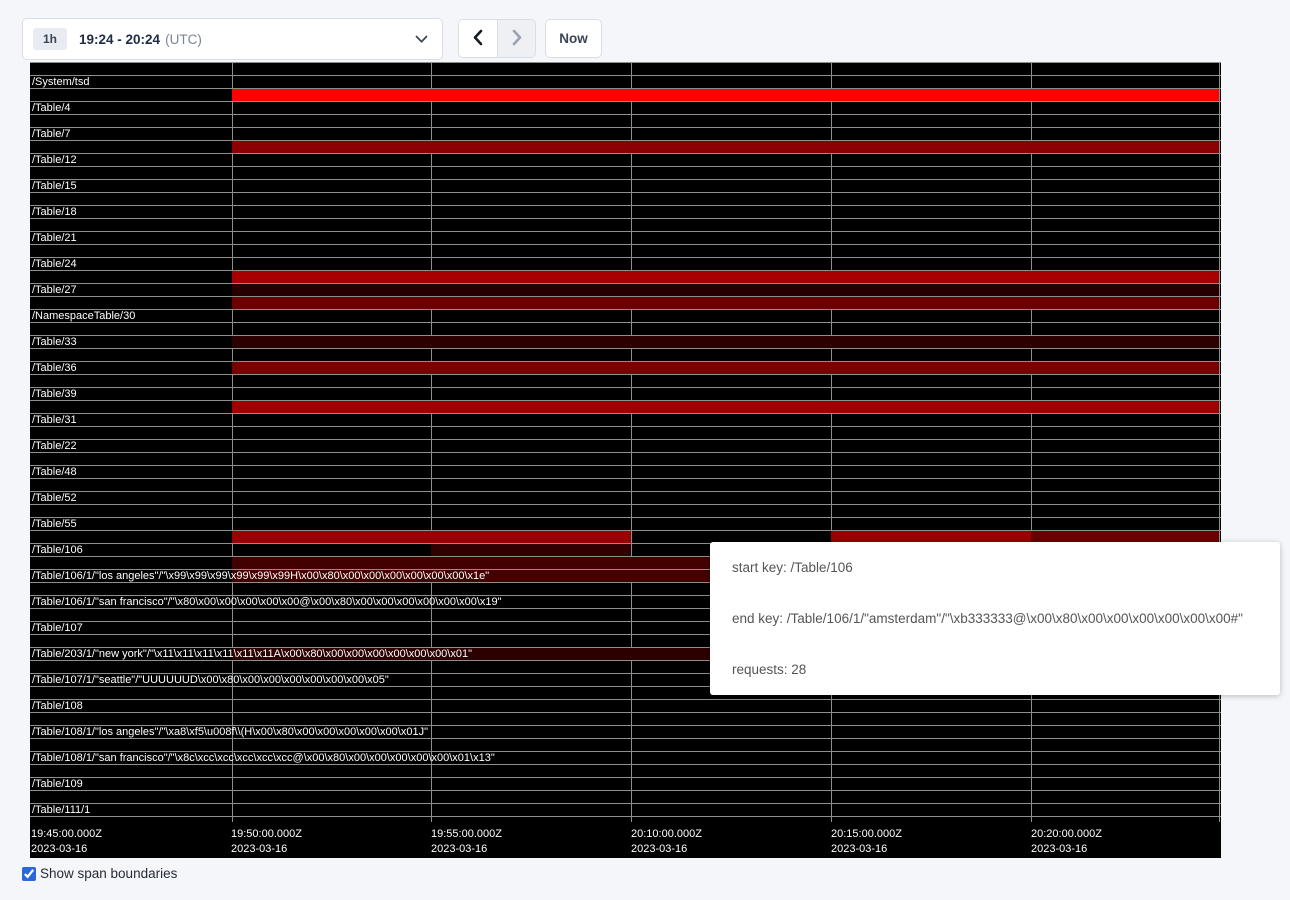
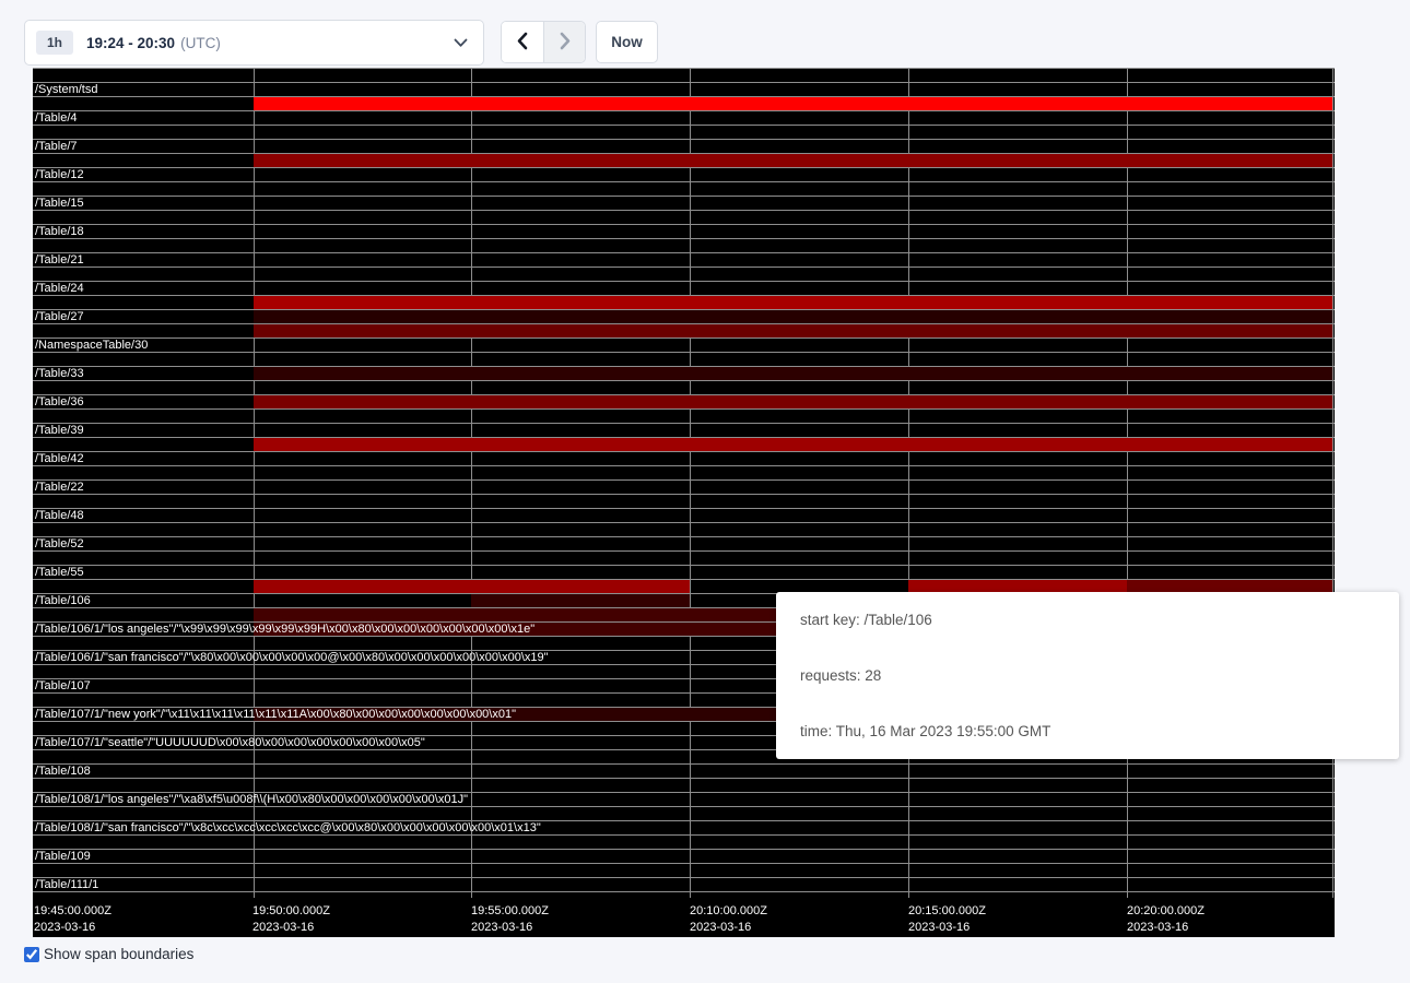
  1h
- 19:24 - 20:24
+ 19:24 - 20:30
  (UTC)
  Now
  /System/tsd
  /Table/4
  /Table/7
  /Table/12
  /Table/15
  /Table/18
  /Table/21
  /Table/24
  /Table/27
  /NamespaceTable/30
  /Table/33
  /Table/36
  /Table/39
- /Table/31
+ /Table/42
  /Table/22
  /Table/48
  /Table/52
  /Table/55
  /Table/106
  /Table/106/1/"los angeles"/"\x99\x99\x99\x99\x99\x99H\x00\x80\x00\x00\x00\x00\x00\x00\x1e"
  /Table/106/1/"san francisco"/"\x80\x00\x00\x00\x00\x00@\x00\x80\x00\x00\x00\x00\x00\x00\x19"
  /Table/107
- /Table/203/1/"new york"/"\x11\x11\x11\x11\x11\x11A\x00\x80\x00\x00\x00\x00\x00\x00\x01"
+ /Table/107/1/"new york"/"\x11\x11\x11\x11\x11\x11A\x00\x80\x00\x00\x00\x00\x00\x00\x01"
  /Table/107/1/"seattle"/"UUUUUUD\x00\x80\x00\x00\x00\x00\x00\x00\x05"
  /Table/108
  /Table/108/1/"los angeles"/"\xa8\xf5\u008f\\(H\x00\x80\x00\x00\x00\x00\x00\x01J"
  /Table/108/1/"san francisco"/"\x8c\xcc\xcc\xcc\xcc\xcc@\x00\x80\x00\x00\x00\x00\x00\x01\x13"
  /Table/109
  /Table/111/1
  19:45:00.000Z
  2023-03-16
  19:50:00.000Z
  2023-03-16
  19:55:00.000Z
  2023-03-16
  20:10:00.000Z
  2023-03-16
  20:15:00.000Z
  2023-03-16
  20:20:00.000Z
  2023-03-16
  start key: /Table/106
- end key: /Table/106/1/"amsterdam"/"\xb333333@\x00\x80\x00\x00\x00\x00\x00\x00#"
  requests: 28
+ time: Thu, 16 Mar 2023 19:55:00 GMT
  Show span boundaries
